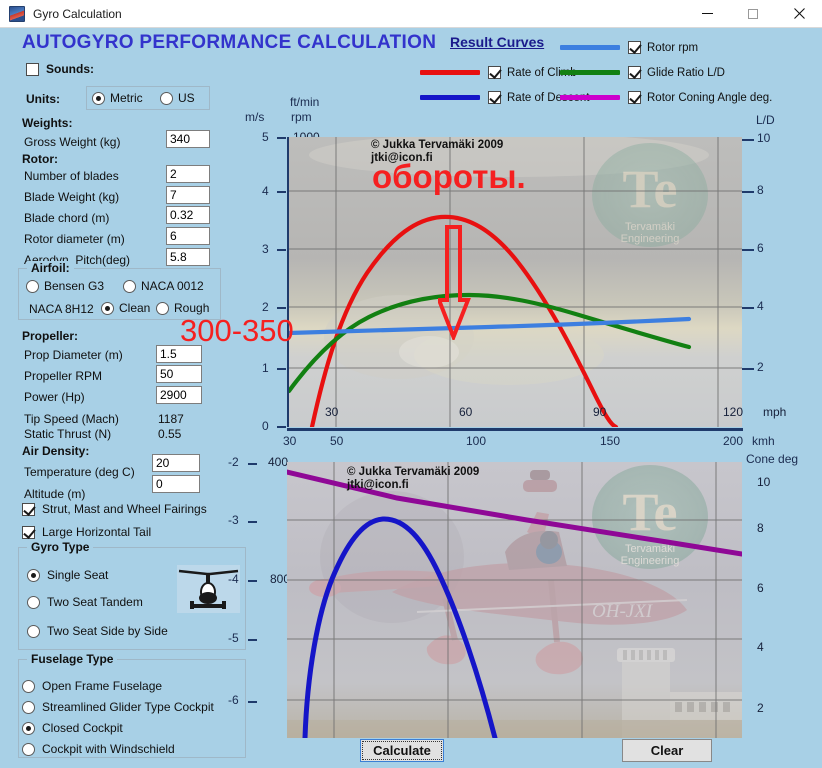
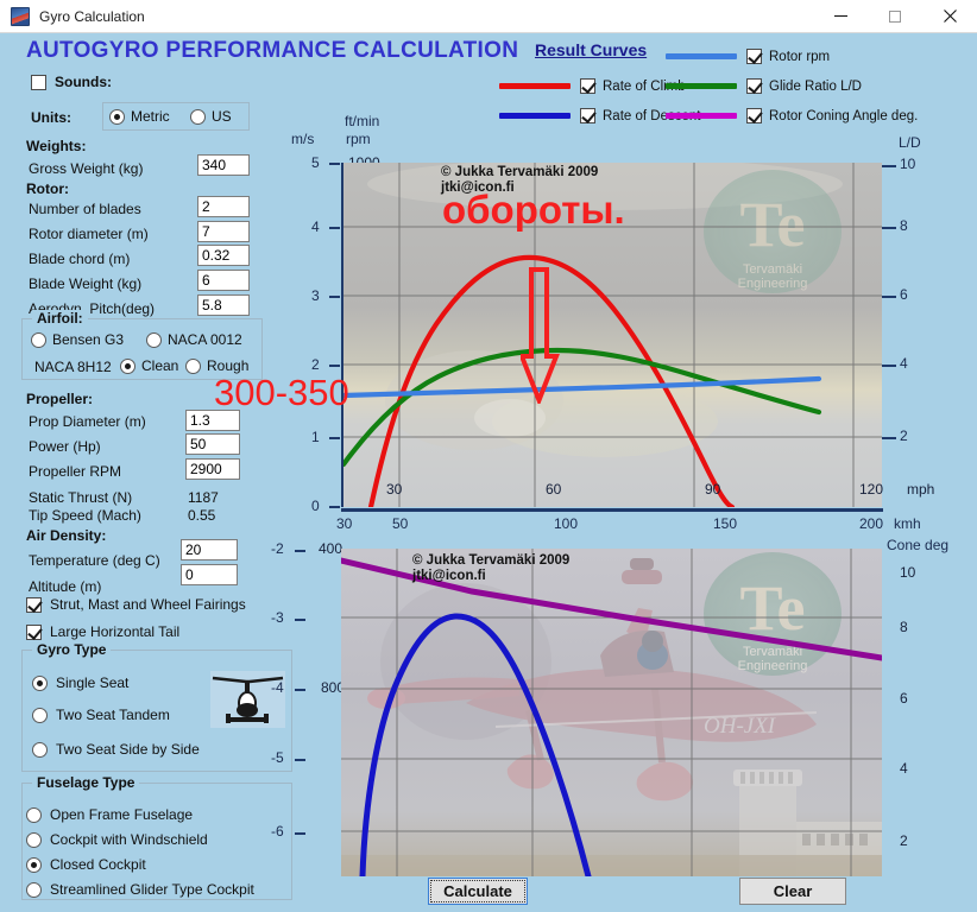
  Gyro Calculation
  AUTOGYRO PERFORMANCE CALCULATION
  Sounds:
  Units:
  Metric
  US
  Weights:
  Gross Weight (kg)
  340
  Rotor:
  Number of blades
  2
- Blade Weight (kg)
+ Rotor diameter (m)
  7
  Blade chord (m)
  0.32
- Rotor diameter (m)
+ Blade Weight (kg)
  6
  Aerodyn. Pitch(deg)
  5.8
  Airfoil:
  Bensen G3
  NACA 0012
  NACA 8H12
  Clean
  Rough
  Propeller:
  Prop Diameter (m)
- 1.5
+ 1.3
- Propeller RPM
+ Power (Hp)
  50
- Power (Hp)
+ Propeller RPM
  2900
- Tip Speed (Mach)
+ Static Thrust (N)
  1187
- Static Thrust (N)
+ Tip Speed (Mach)
  0.55
  Air Density:
  Temperature (deg C)
  20
  Altitude (m)
  0
  Strut, Mast and Wheel Fairings
  Large Horizontal Tail
  Gyro Type
  Single Seat
  Two Seat Tandem
  Two Seat Side by Side
  Fuselage Type
  Open Frame Fuselage
- Streamlined Glider Type Cockpit
+ Cockpit with Windschield
  Closed Cockpit
- Cockpit with Windschield
+ Streamlined Glider Type Cockpit
  Result Curves
  Rotor rpm
  Rate of Cl
  Glide Ratio L/D
  Rotor Coning Angle deg.
  m/s
  ft/min
  rpm
  L/D
  5
  4
  3
  2
  1
  0
  Te
  Tervamäki
  Engineering
  © Jukka Tervamäki 2009
  jtki@icon.fi
  30
  60
  90
  120
  mph
  30
  50
  100
  150
  200
  kmh
  10
  8
  6
  4
  2
  300-350
  обороты.
  Cone deg
  -2
  -3
  -4
  -5
  -6
  400
  800
  OH-JXI
  Te
  Tervamäki
  Engineering
  © Jukka Tervamäki 2009
  jtki@icon.fi
  10
  8
  6
  4
  2
  Calculate
  Clear
